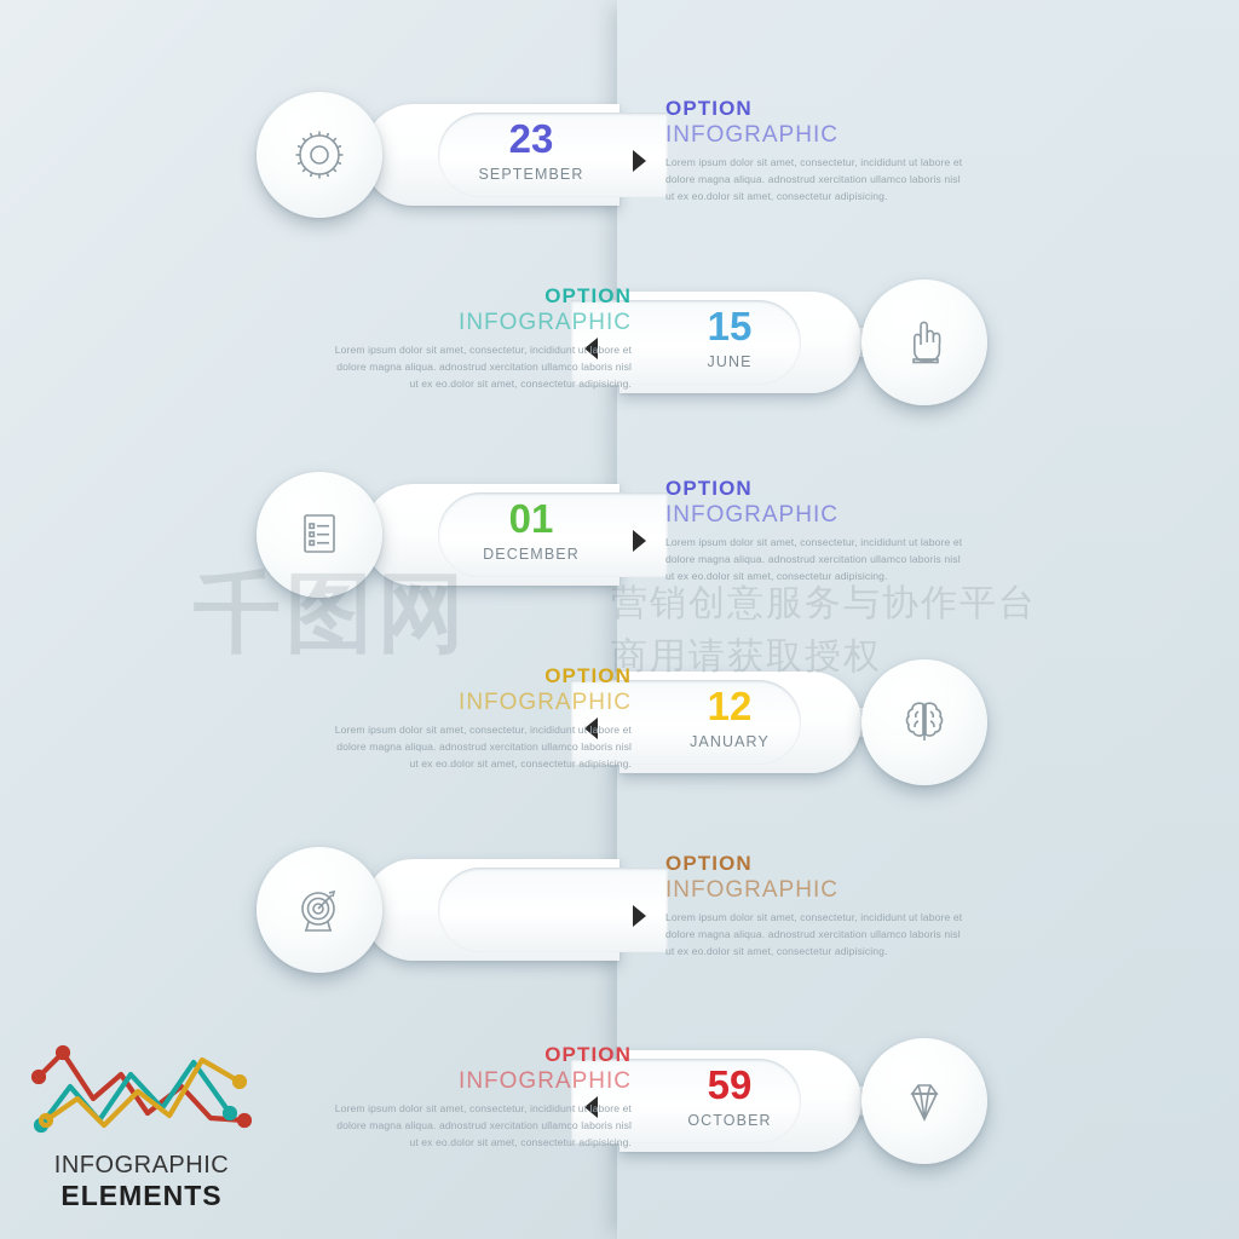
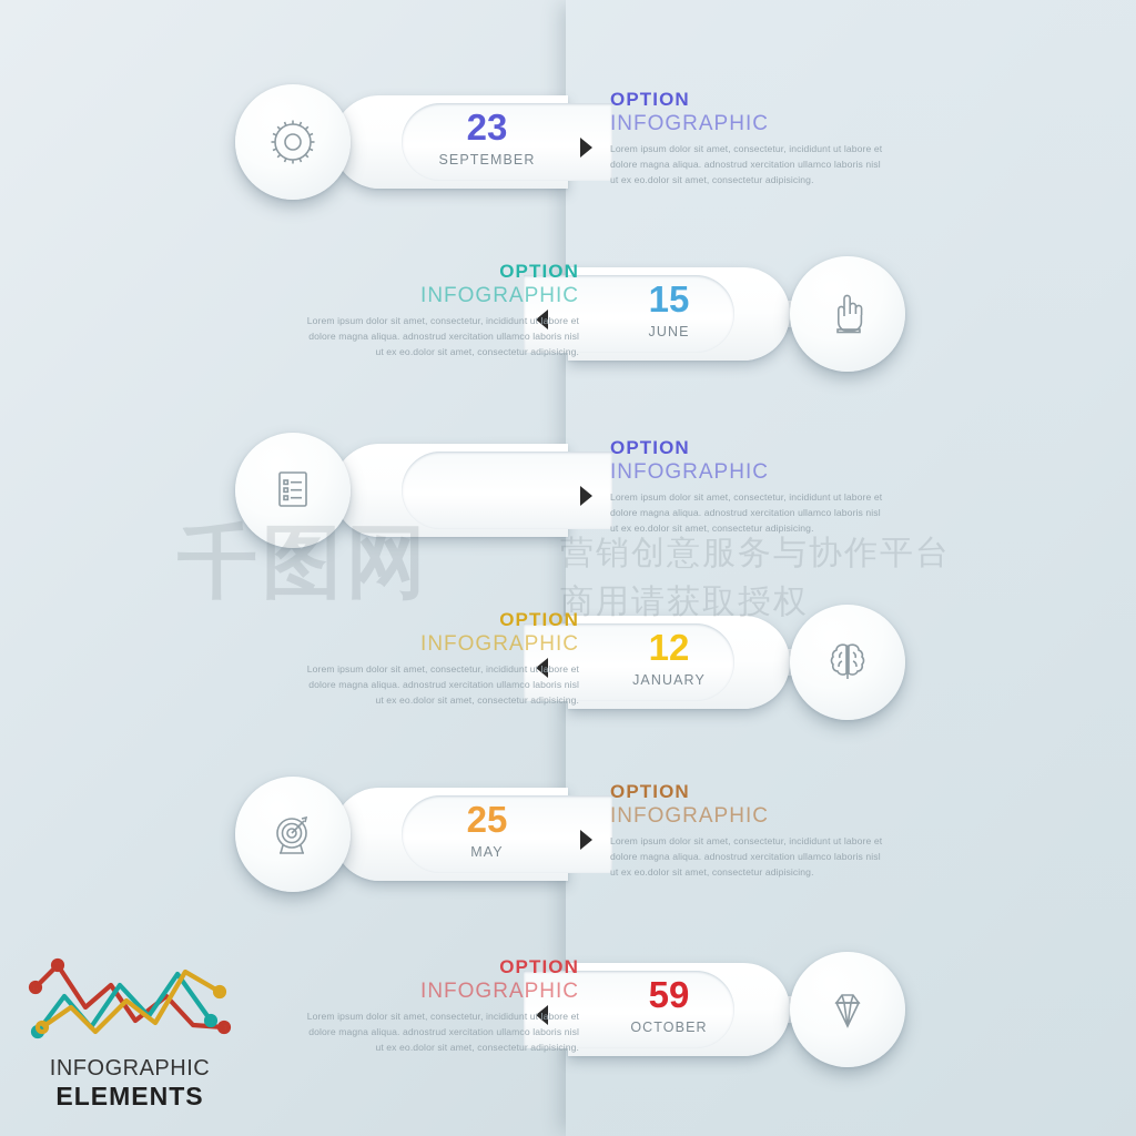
  23
  SEPTEMBER
  OPTION
  INFOGRAPHIC
  Lorem ipsum dolor sit amet, consectetur, incididunt ut labore et dolore magna aliqua. adnostrud xercitation ullamco laboris nisl ut ex eo.dolor sit amet, consectetur adipisicing.
  15
  JUNE
  OPTION
  INFOGRAPHIC
  Lorem ipsum dolor sit amet, consectetur, incididunt ut labore et dolore magna aliqua. adnostrud xercitation ullamco laboris nisl ut ex eo.dolor sit amet, consectetur adipisicing.
- 01
- DECEMBER
  OPTION
  INFOGRAPHIC
  Lorem ipsum dolor sit amet, consectetur, incididunt ut labore et dolore magna aliqua. adnostrud xercitation ullamco laboris nisl ut ex eo.dolor sit amet, consectetur adipisicing.
  12
  JANUARY
  OPTION
  INFOGRAPHIC
  Lorem ipsum dolor sit amet, consectetur, incididunt ut labore et dolore magna aliqua. adnostrud xercitation ullamco laboris nisl ut ex eo.dolor sit amet, consectetur adipisicing.
+ 25
+ MAY
  OPTION
  INFOGRAPHIC
  Lorem ipsum dolor sit amet, consectetur, incididunt ut labore et dolore magna aliqua. adnostrud xercitation ullamco laboris nisl ut ex eo.dolor sit amet, consectetur adipisicing.
  59
  OCTOBER
  OPTION
  INFOGRAPHIC
  Lorem ipsum dolor sit amet, consectetur, incididunt ut labore et dolore magna aliqua. adnostrud xercitation ullamco laboris nisl ut ex eo.dolor sit amet, consectetur adipisicing.
  千图网
  营销创意服务与协作平台
  商用请获取授权
  INFOGRAPHIC
  ELEMENTS
